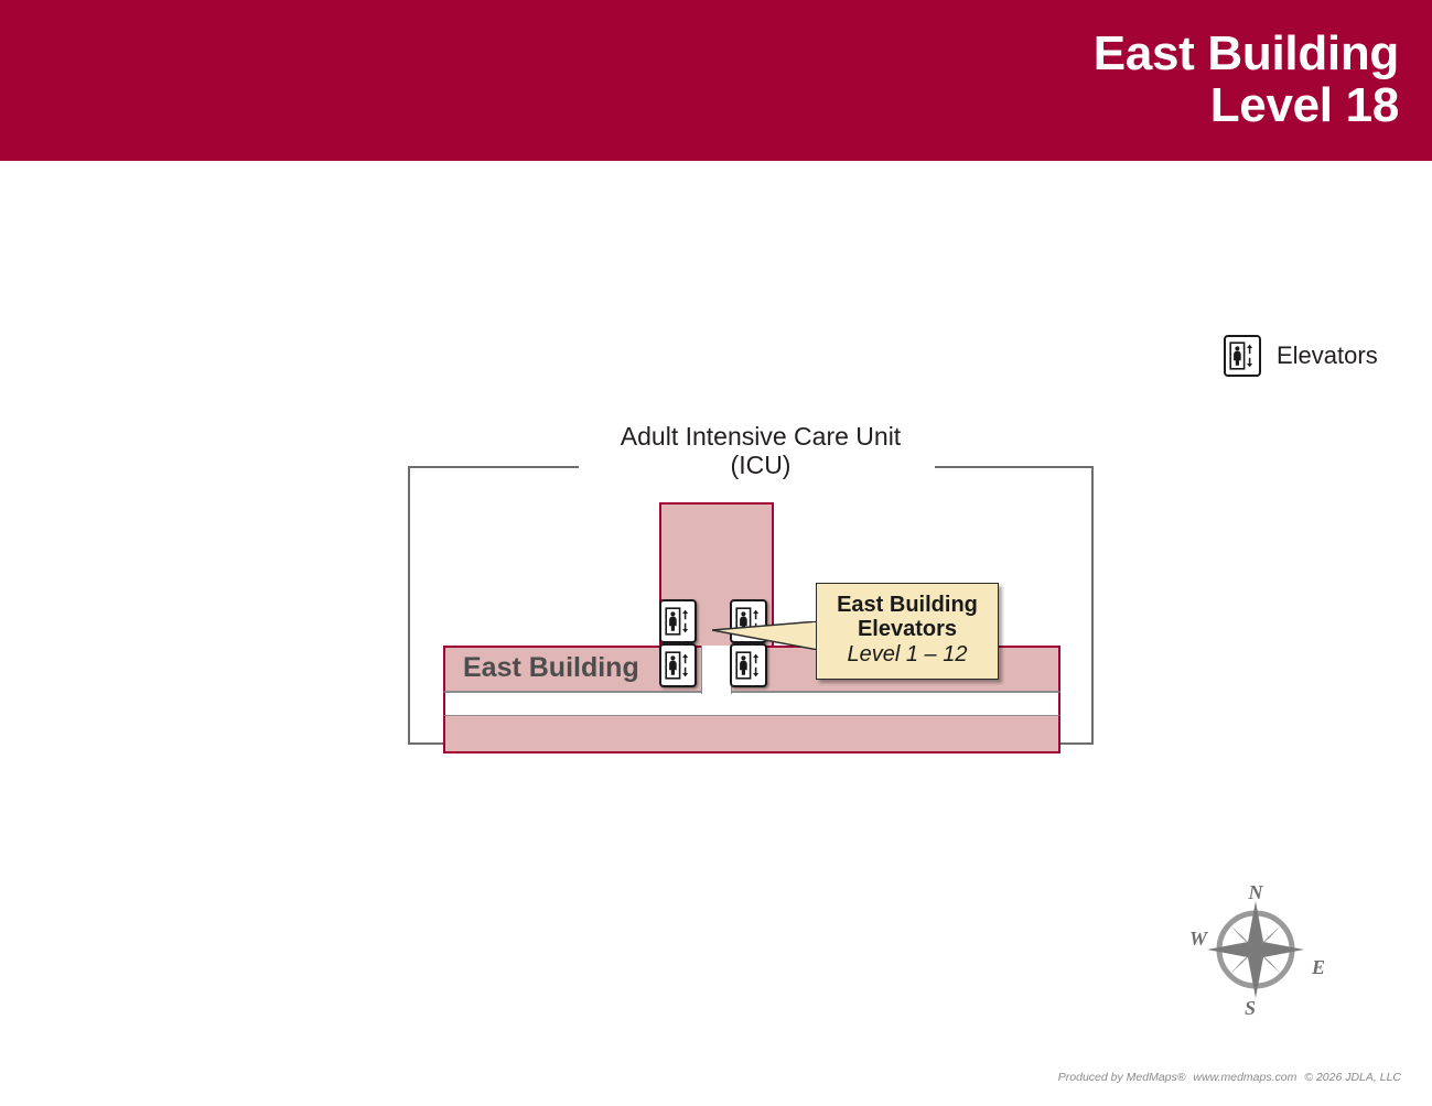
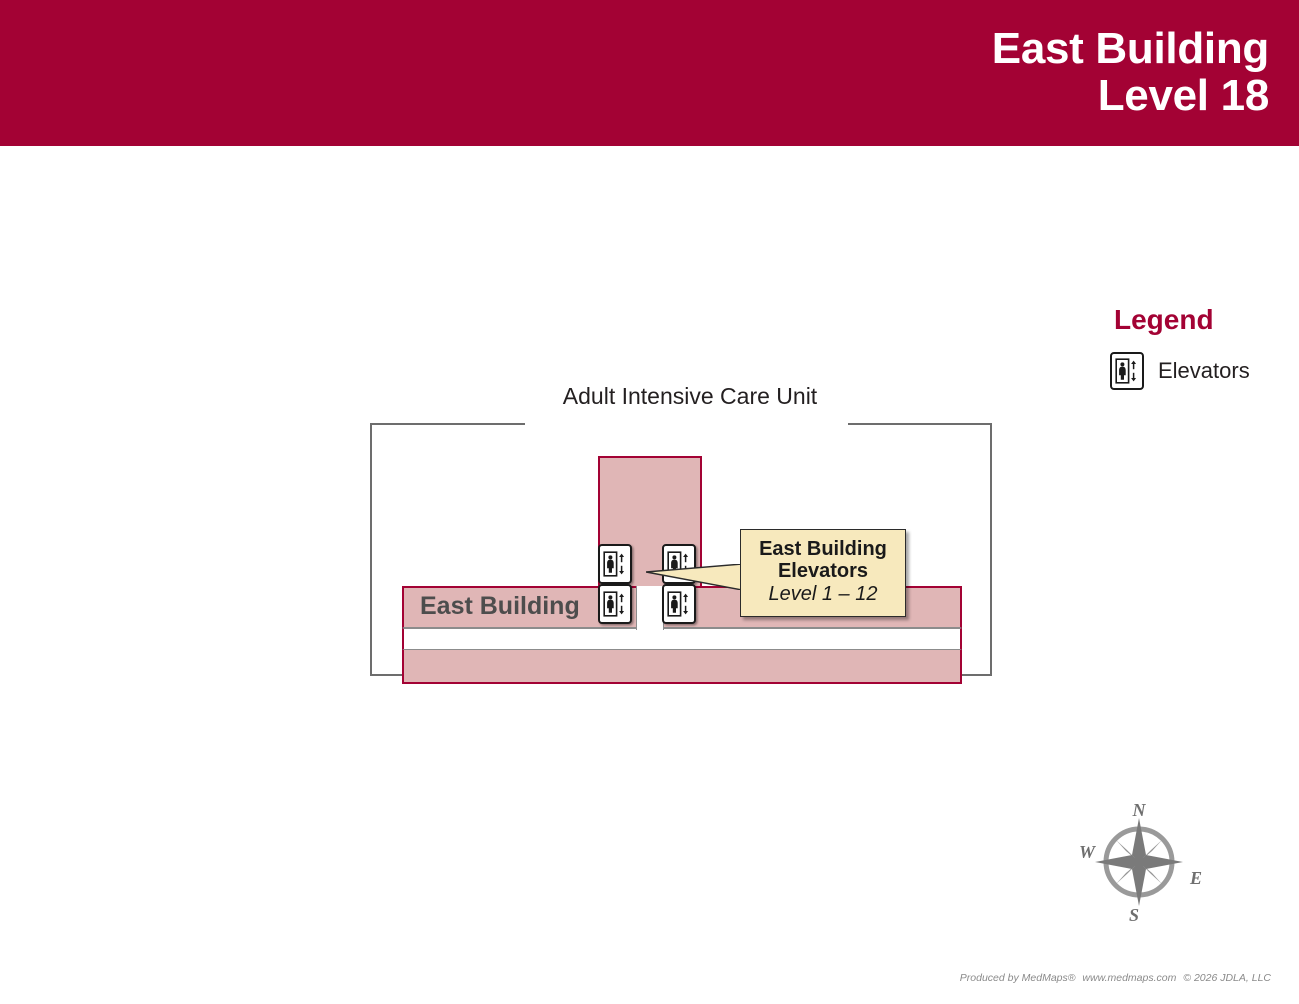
  East Building
  Level 18
+ Legend
  Elevators
  Adult Intensive Care Unit
- (ICU)
  East Building
  East Building
  Elevators
  Level 1 – 12
  N
  E
  S
  W
  Produced by MedMaps® www.medmaps.com © 2026 JDLA, LLC
